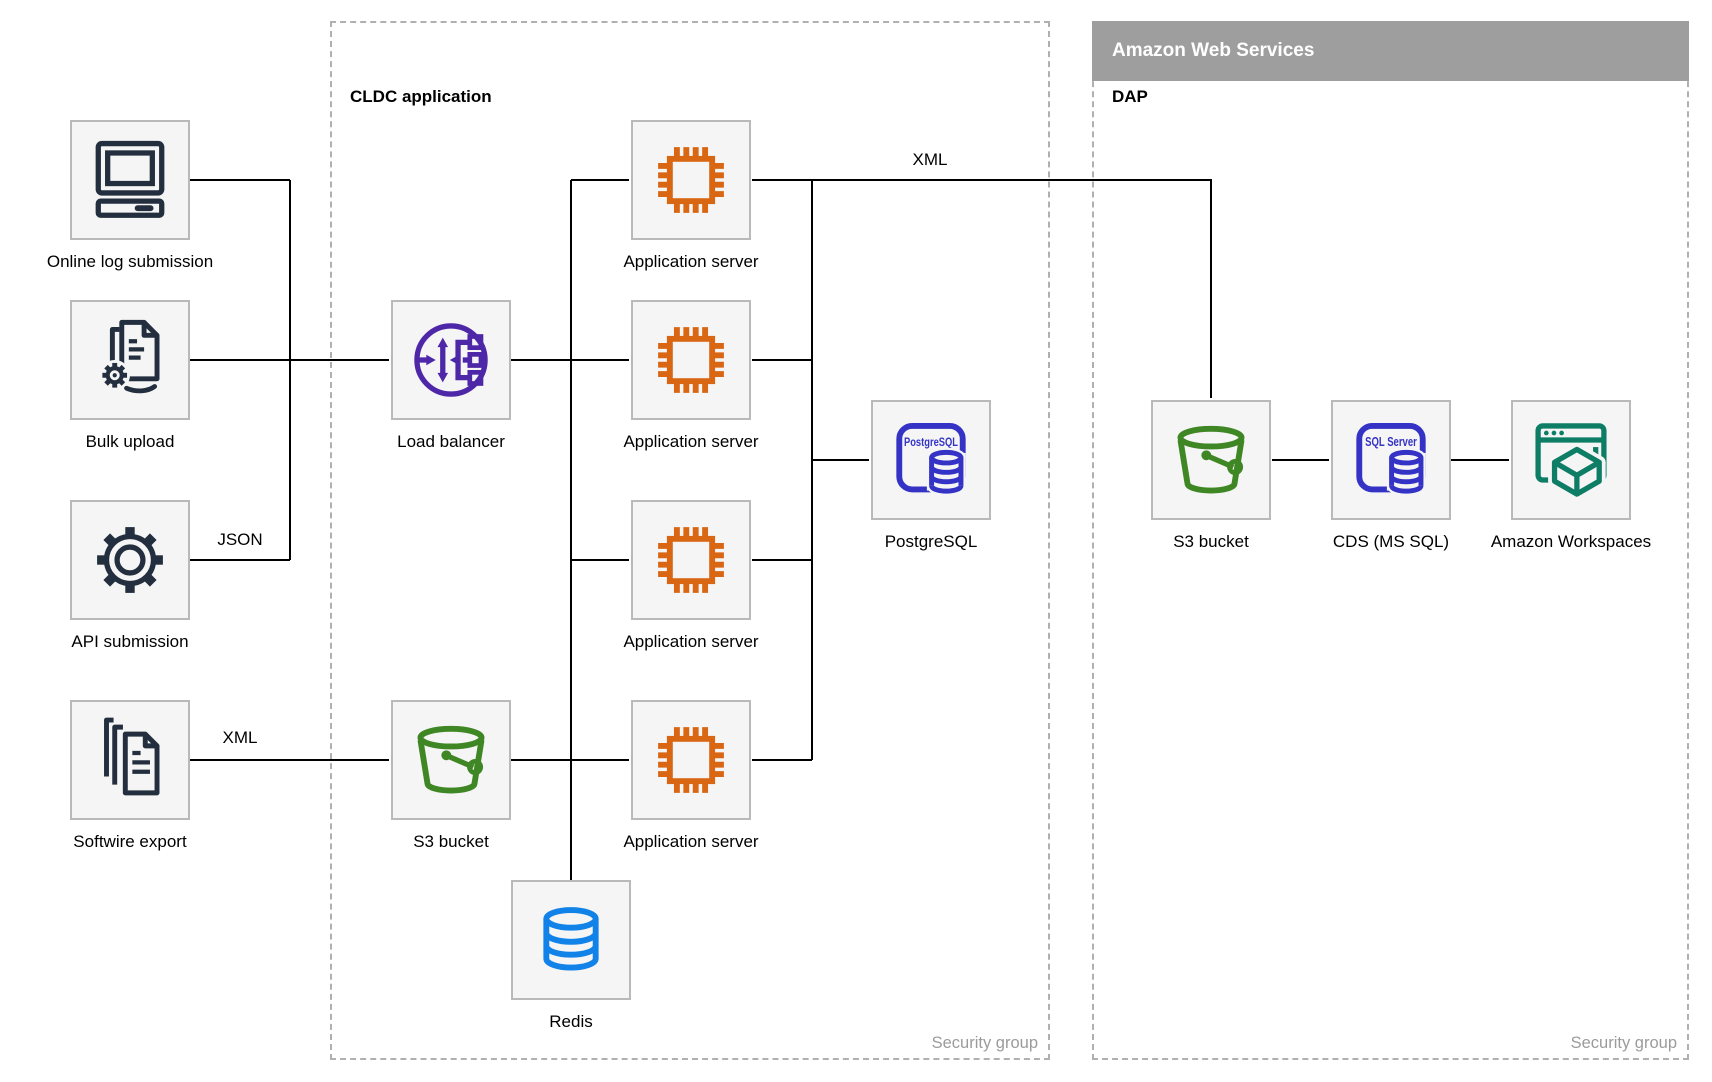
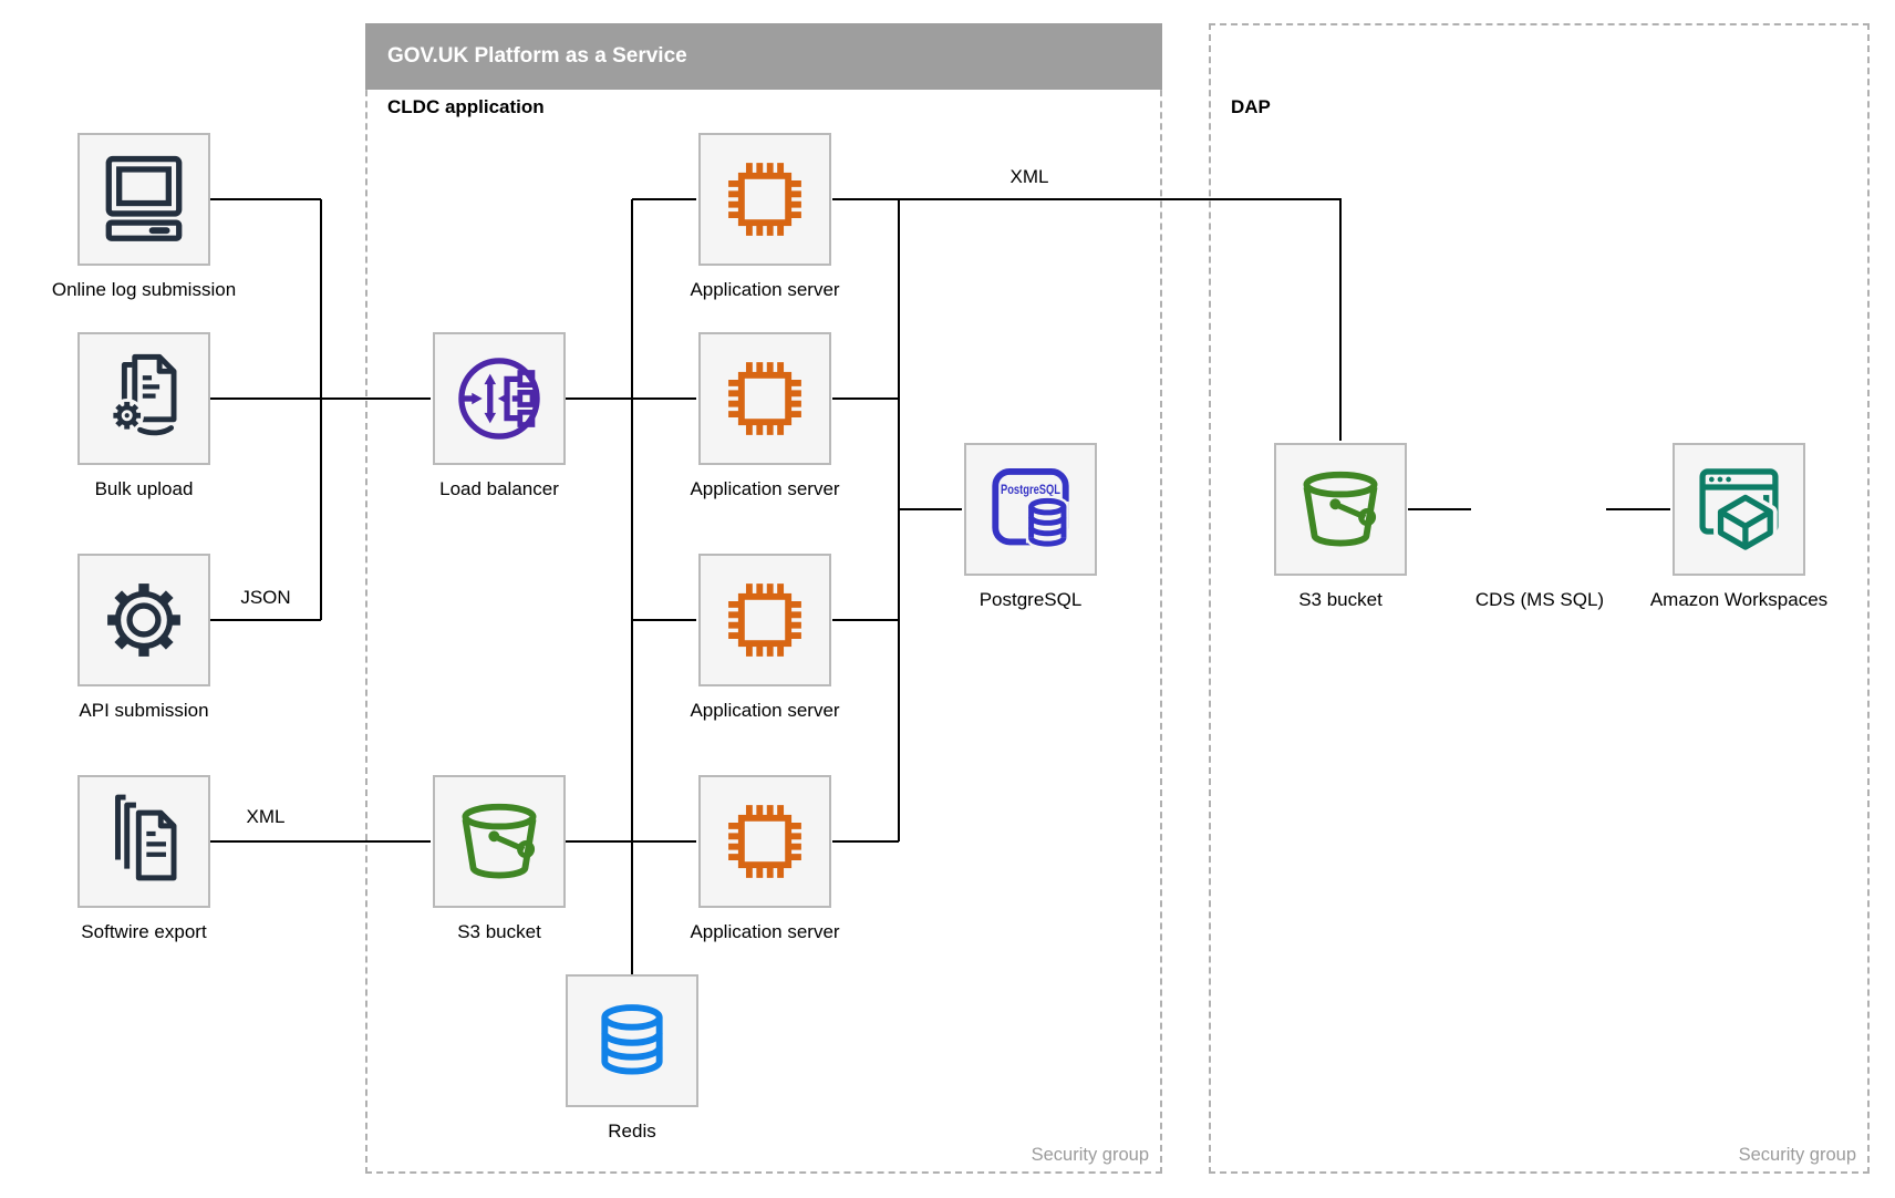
+ GOV.UK Platform as a Service
  CLDC application
  Security group
- Amazon Web Services
  DAP
  Security group
  JSON
  XML
  XML
  Online log submission
  Bulk upload
  API submission
  Softwire export
  Load balancer
  Application server
  Application server
  Application server
  Application server
  PostgreSQL
  PostgreSQL
  S3 bucket
  Redis
  S3 bucket
- SQL Server
  CDS (MS SQL)
  Amazon Workspaces
